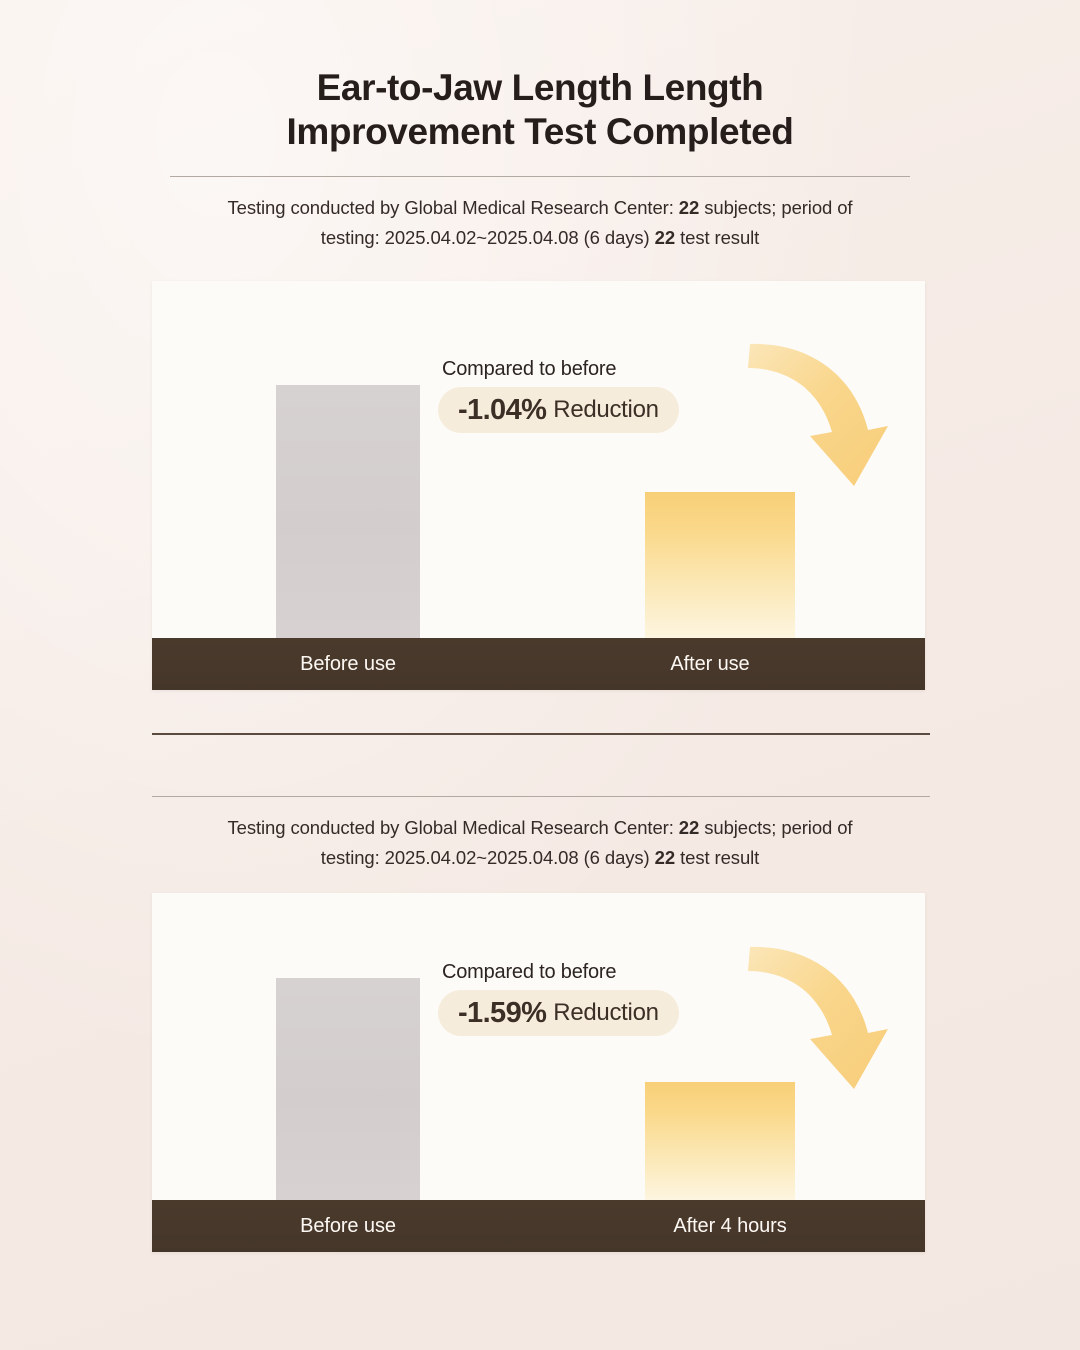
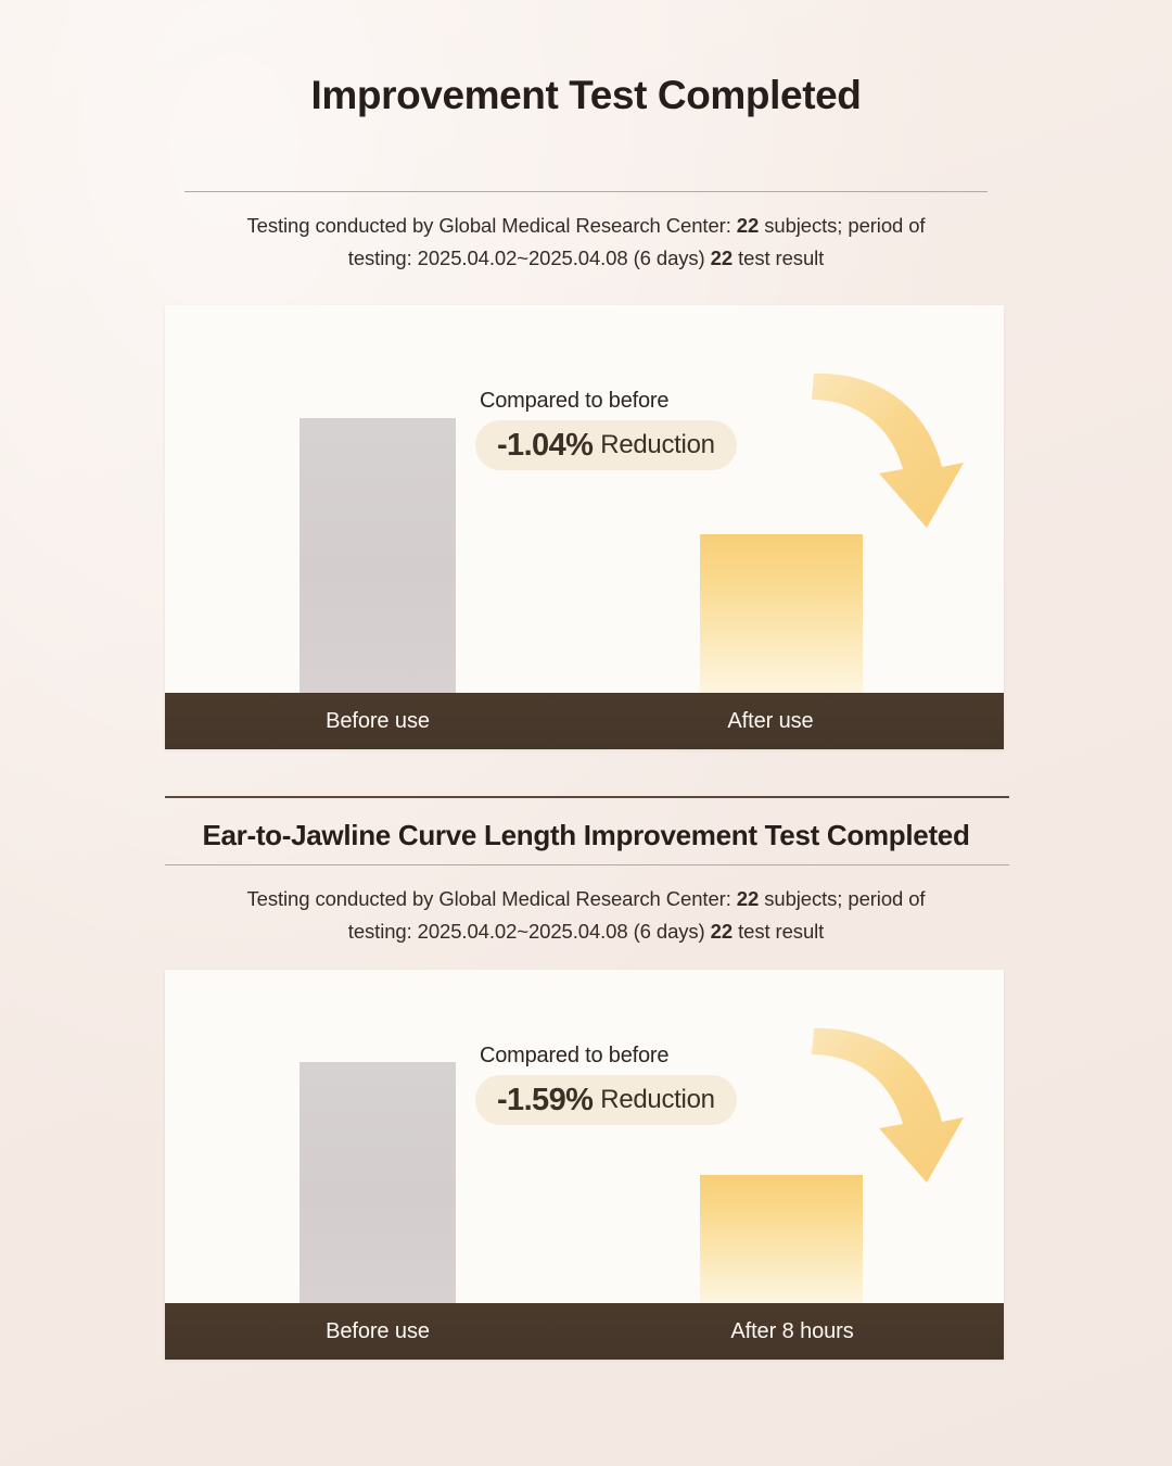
- Ear-to-Jaw Length Length
  Improvement Test Completed
  Testing conducted by Global Medical Research Center: 22 subjects; period of
  testing: 2025.04.02~2025.04.08 (6 days) 22 test result
  Compared to before
  -1.04%
  Reduction
  Before use
  After use
+ Ear-to-Jawline Curve Length Improvement Test Completed
  Testing conducted by Global Medical Research Center: 22 subjects; period of
  testing: 2025.04.02~2025.04.08 (6 days) 22 test result
  Compared to before
  -1.59%
  Reduction
  Before use
- After 4 hours
+ After 8 hours
